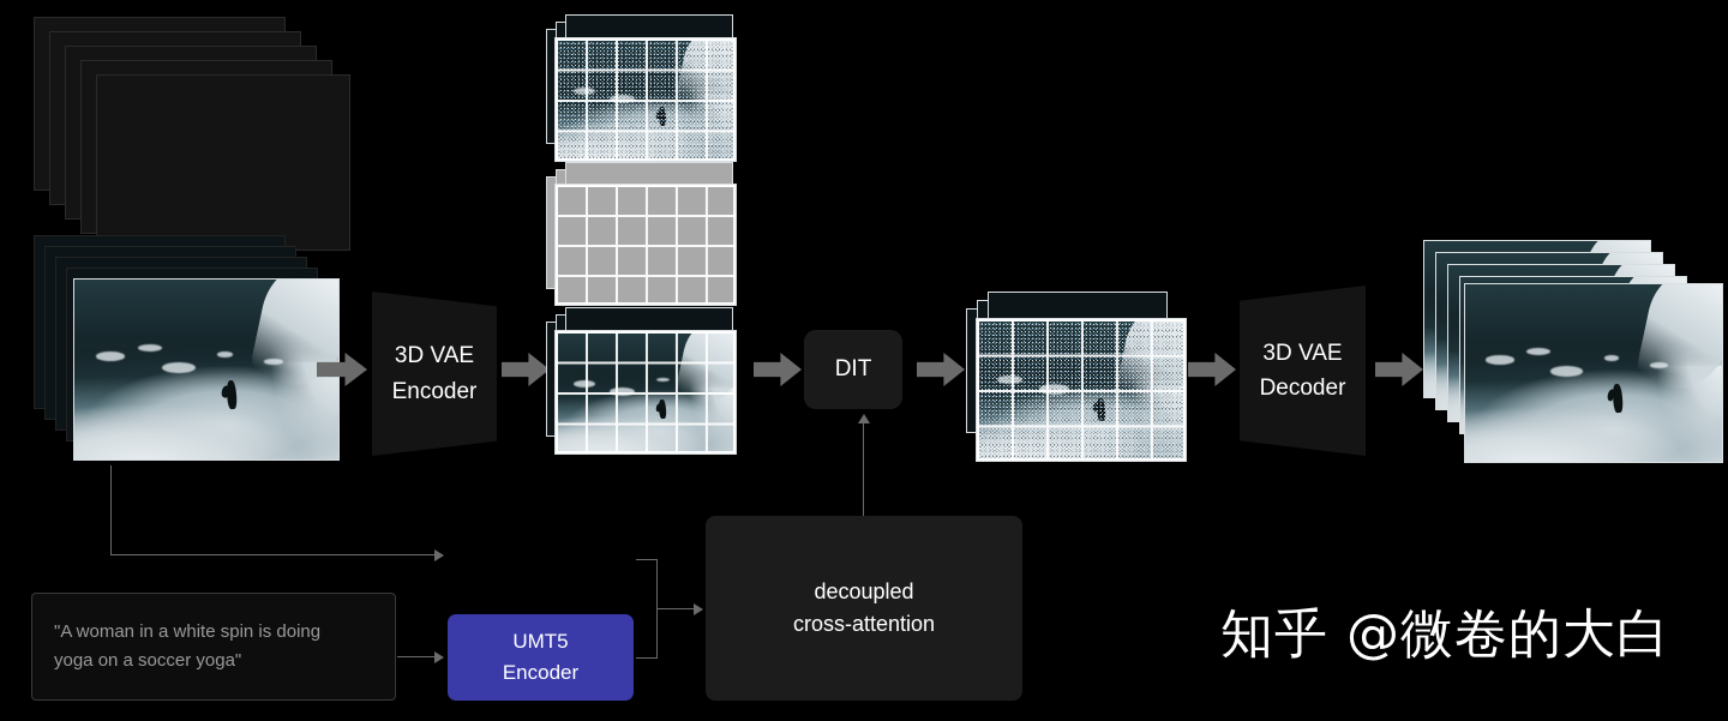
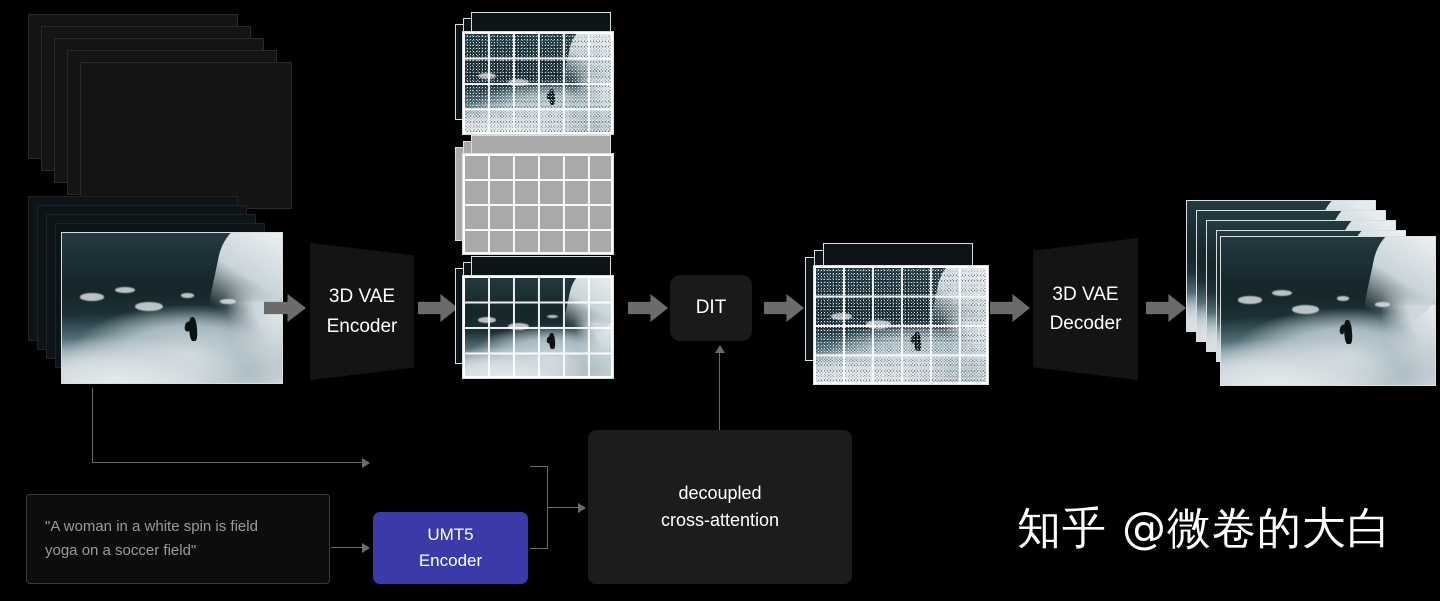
  3D VAE
  Encoder
  DIT
  3D VAE
  Decoder
  UMT5
  Encoder
- "A woman in a white spin is doing
+ "A woman in a white spin is field
- yoga on a soccer yoga"
+ yoga on a soccer field"
  decoupled
  cross-attention
  知乎 @微卷的大白
